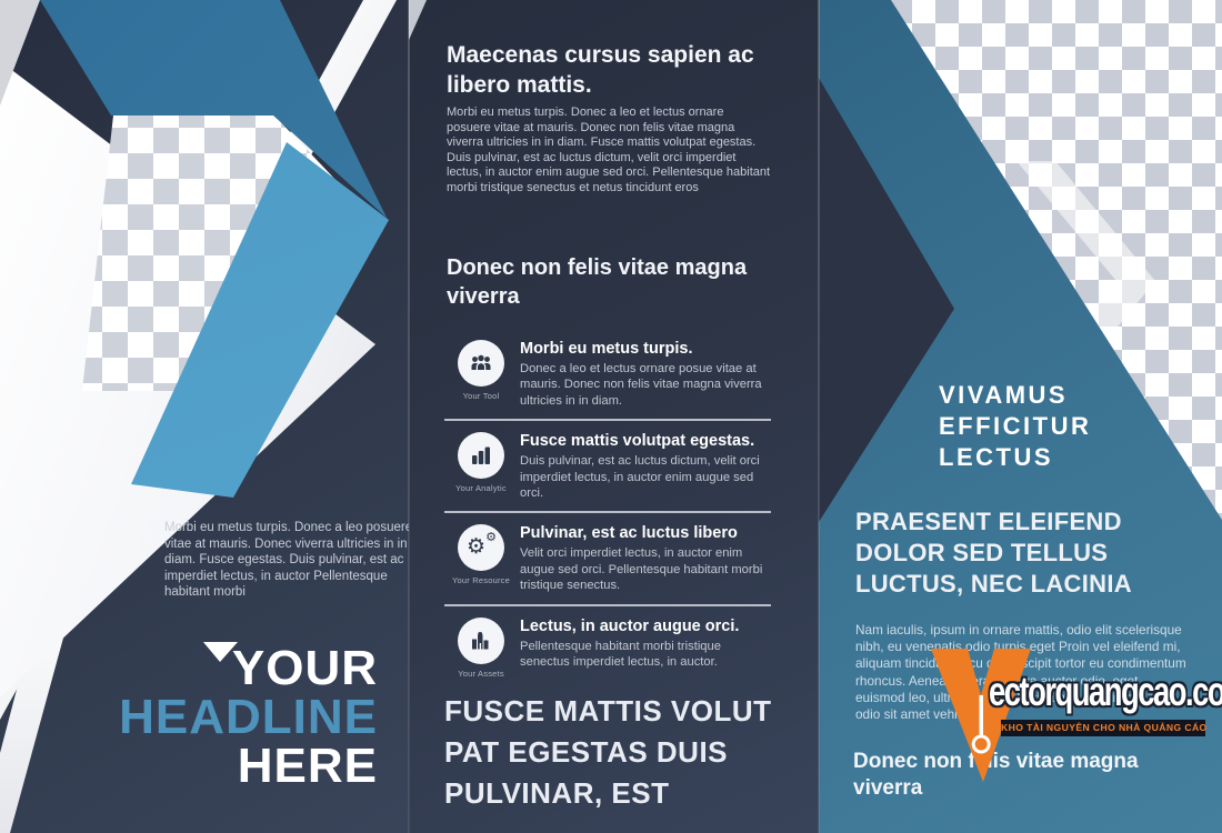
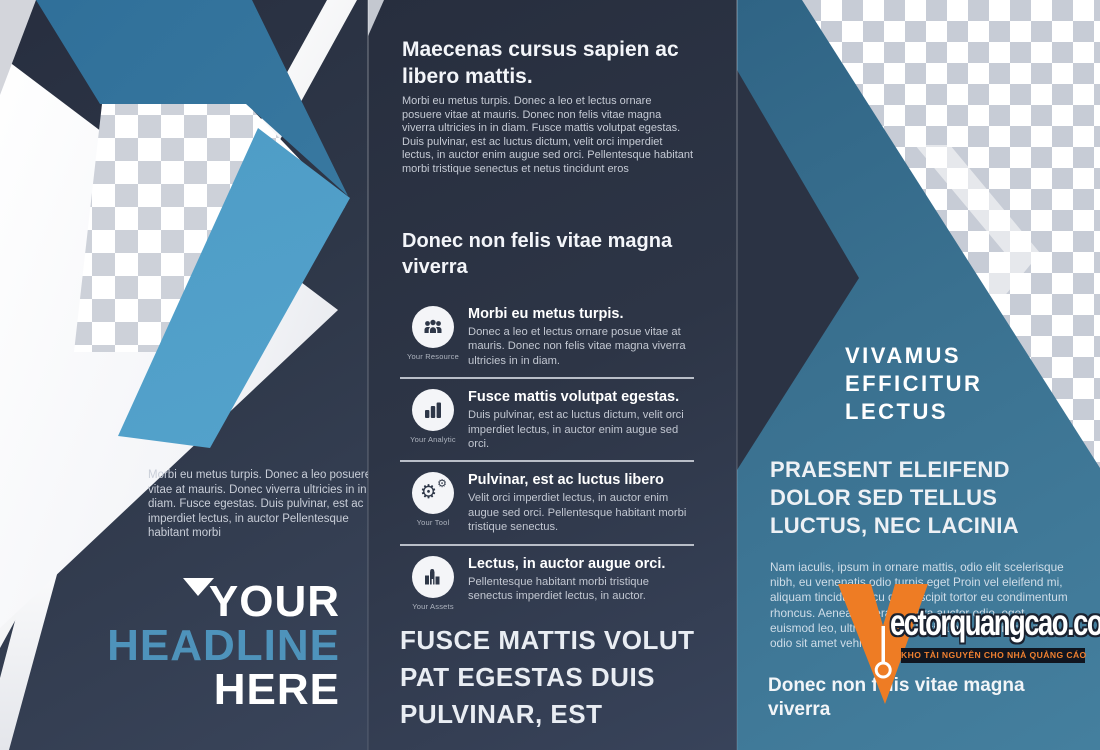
  Morbi eu metus turpis. Donec a leo posuer vitae at mauris. Donec viverra ultricies in in diam. Fusce egestas. Duis pulvinar, est ac imperdiet lectus, in auctor Pellentesque habitant morbi
  YOUR
  HEADLINE
  HERE
  Maecenas cursus sapien ac libero mattis.
  Morbi eu metus turpis. Donec a leo et lectus ornare posuere vitae at mauris. Donec non felis vitae magna viverra ultricies in in diam. Fusce mattis volutpat egestas. Duis pulvinar, est ac luctus dictum, velit orci imperdiet lectus, in auctor enim augue sed orci. Pellentesque habitant morbi tristique senectus et netus tincidunt eros
  Donec non felis vitae magna viverra
- Your Tool
+ Your Resource
  Morbi eu metus turpis.
  Donec a leo et lectus ornare posue vitae at mauris. Donec non felis vitae magna viverra ultricies in in diam.
  Your Analytic
  Fusce mattis volutpat egestas.
  Duis pulvinar, est ac luctus dictum, velit orci imperdiet lectus, in auctor enim augue sed orci.
  ⚙
  ⚙
- Your Resource
+ Your Tool
  Pulvinar, est ac luctus libero
  Velit orci imperdiet lectus, in auctor enim augue sed orci. Pellentesque habitant morbi tristique senectus.
  Your Assets
  Lectus, in auctor augue orci.
  Pellentesque habitant morbi tristique senectus imperdiet lectus, in auctor.
  FUSCE MATTIS VOLUT
  PAT EGESTAS DUIS
  PULVINAR, EST
  VIVAMUS
  EFFICITUR
  LECTUS
  PRAESENT ELEIFEND
  DOLOR SED TELLUS
  LUCTUS, NEC LACINIA
  Nam iaculis, ipsum in ornare mattis, odio elit scelerisque nibh, eu venenatis odio turpis eget Proin vel eleifend mi, aliquam tincidcucipit tortor eu condimentum rhoncus. Aenearrra auctor odio, eget euismod leo, ultrlit sit amet, sollicitudin nec odio sit amet vehi
  Donec non fis vitae magna viverra
  ectorquangcao.co
  KHO TÀI NGUYÊN CHO NHÀ QUẢNG CÁO
